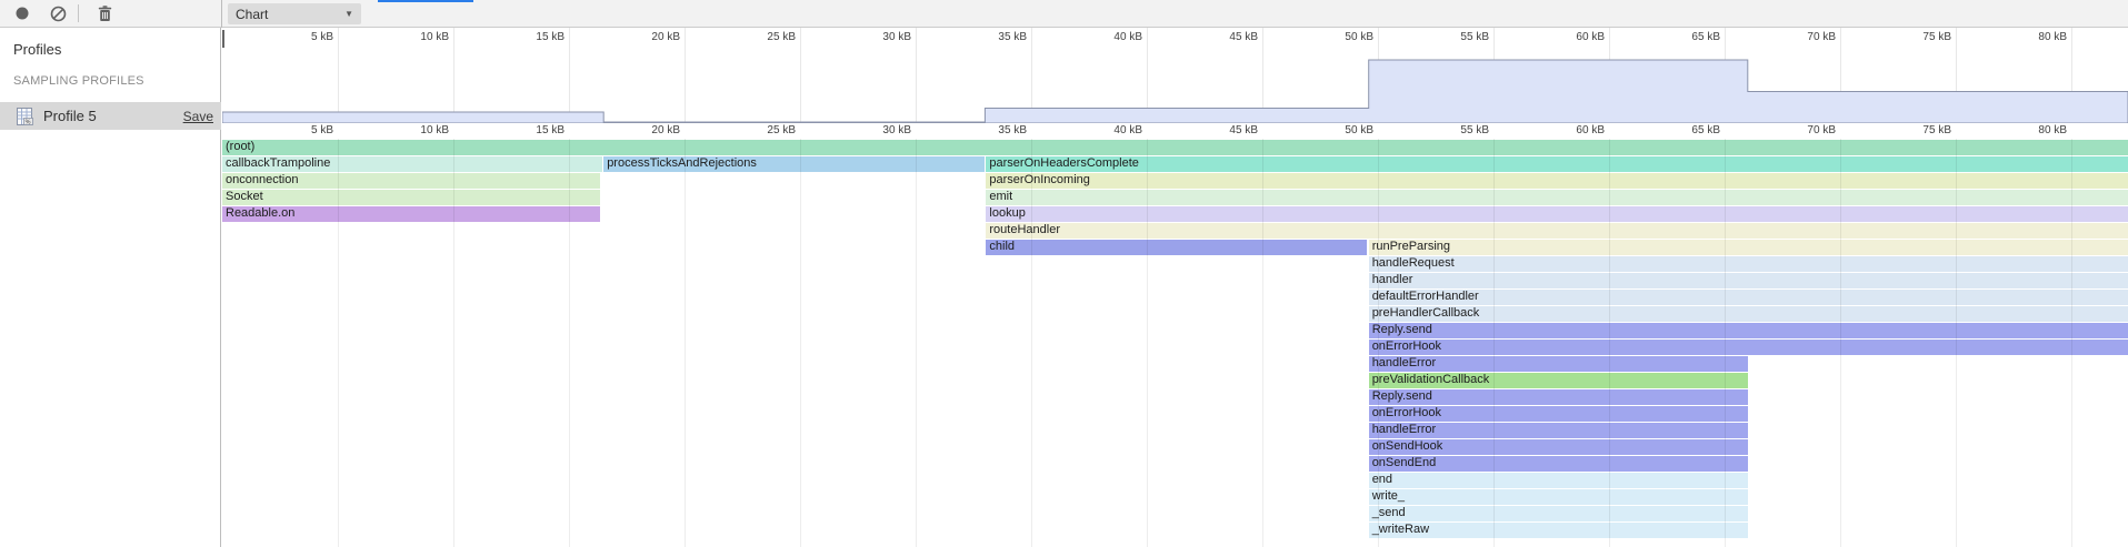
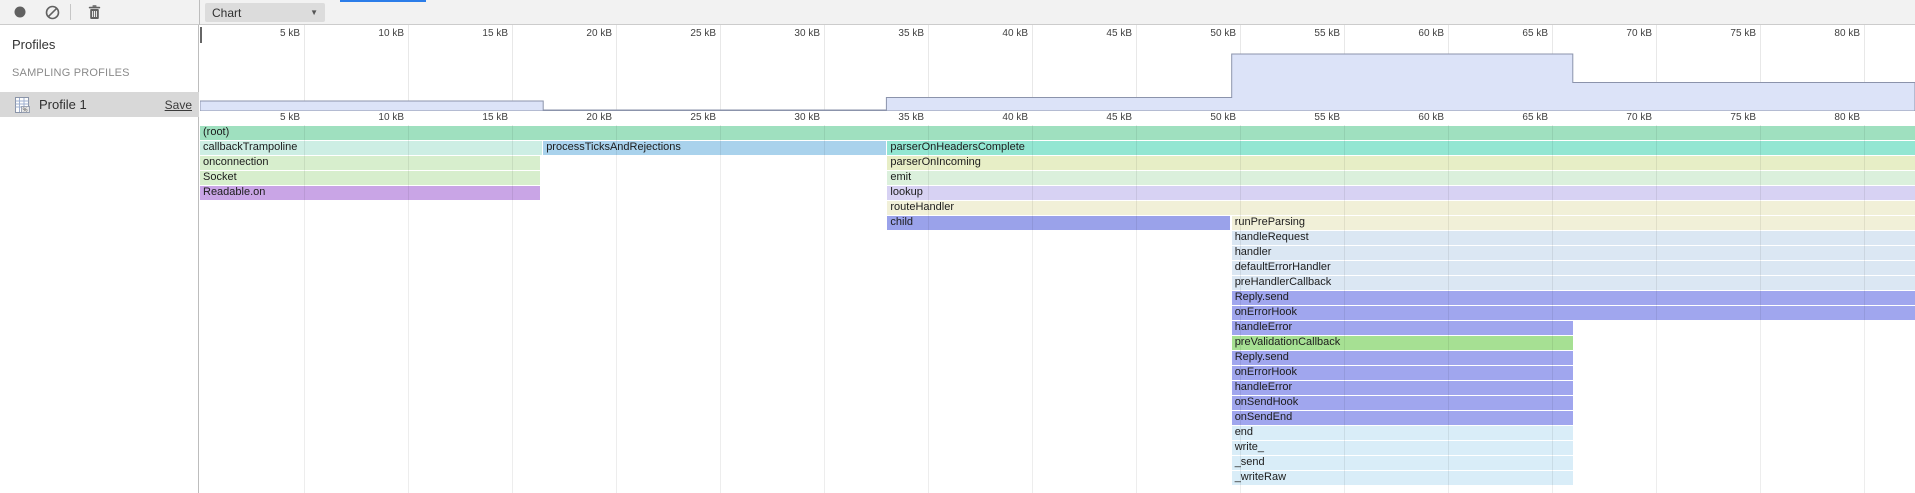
  Chart
  ▼
  Profiles
  SAMPLING PROFILES
- Profile 5
+ Profile 1
  Save
  5 kB
  10 kB
  15 kB
  20 kB
  25 kB
  30 kB
  35 kB
  40 kB
  45 kB
  50 kB
  55 kB
  60 kB
  65 kB
  70 kB
  75 kB
  80 kB
  5 kB
  10 kB
  15 kB
  20 kB
  25 kB
  30 kB
  35 kB
  40 kB
  45 kB
  50 kB
  55 kB
  60 kB
  65 kB
  70 kB
  75 kB
  80 kB
  (root)
  callbackTrampoline
  processTicksAndRejections
  parserOnHeadersComplete
  onconnection
  parserOnIncoming
  Socket
  emit
  Readable.on
  lookup
  routeHandler
  child
  runPreParsing
  handleRequest
  handler
  defaultErrorHandler
  preHandlerCallback
  Reply.send
  onErrorHook
  handleError
  preValidationCallback
  Reply.send
  onErrorHook
  handleError
  onSendHook
  onSendEnd
  end
  write_
  _send
  _writeRaw
